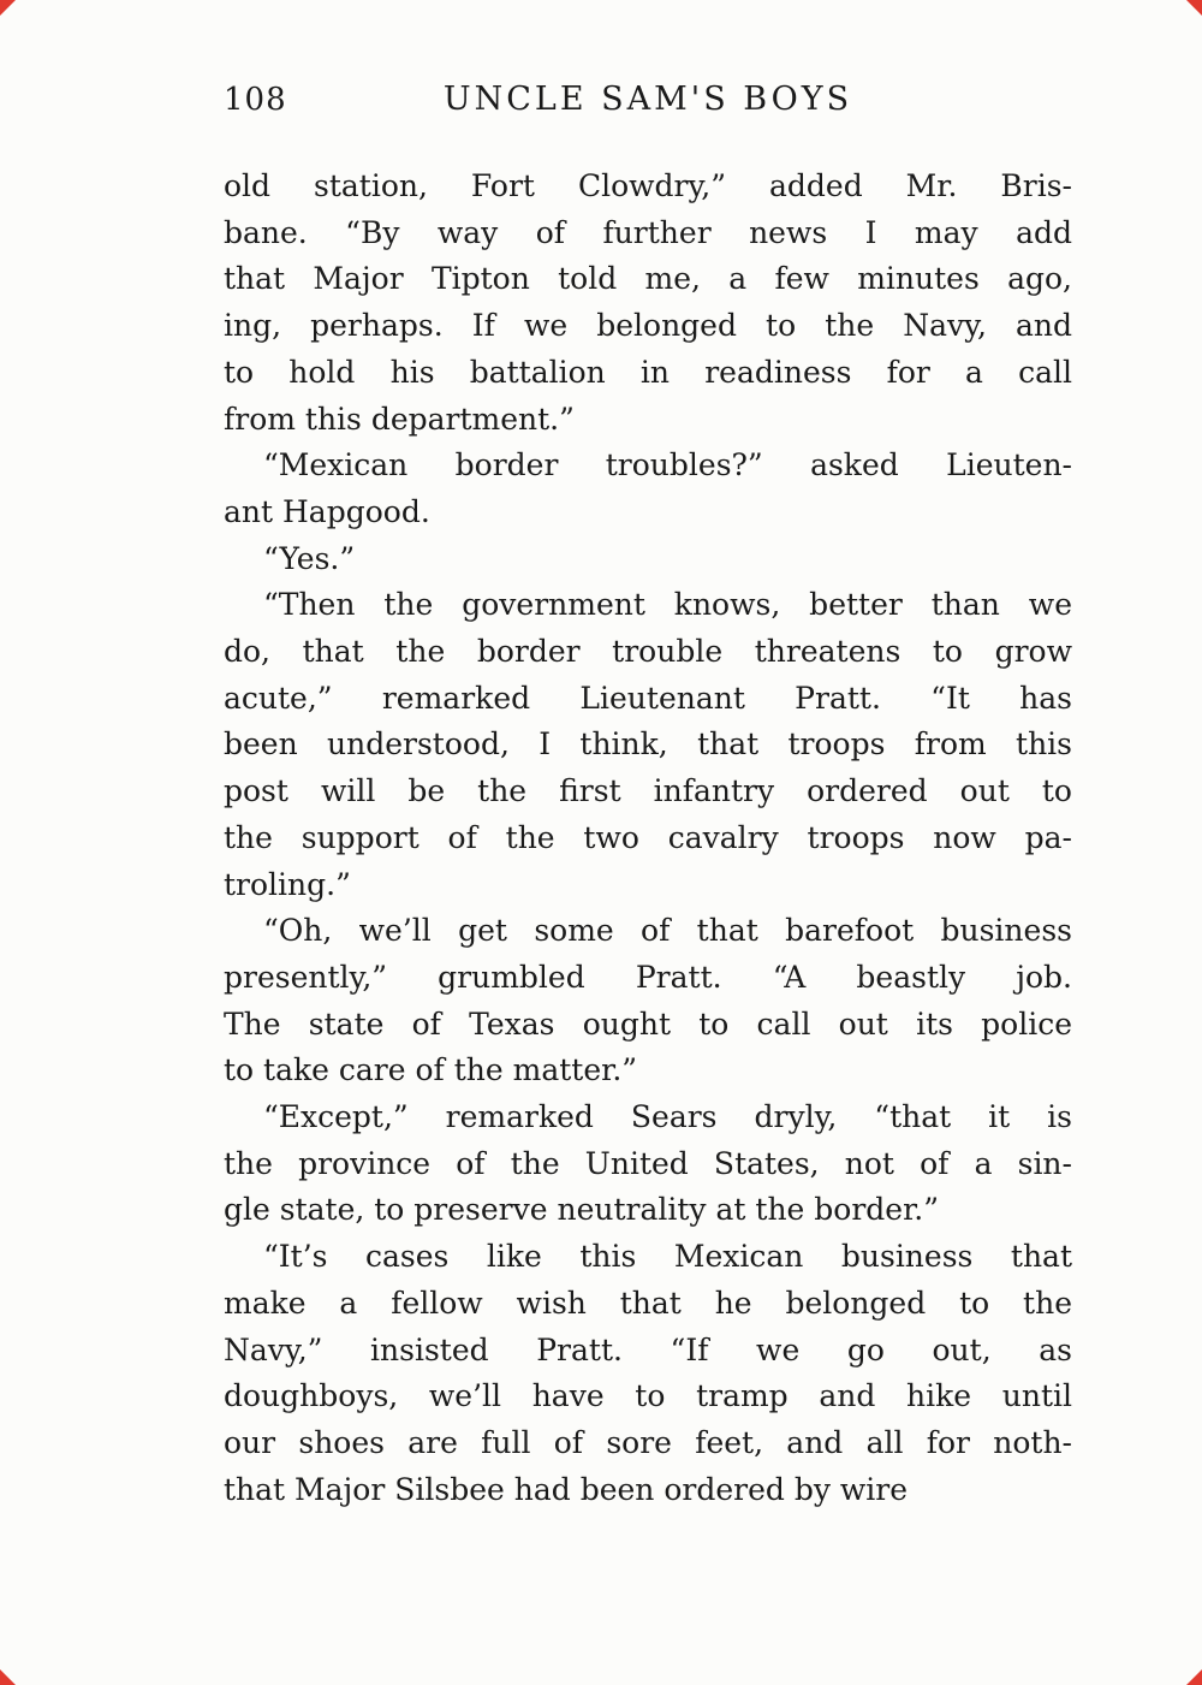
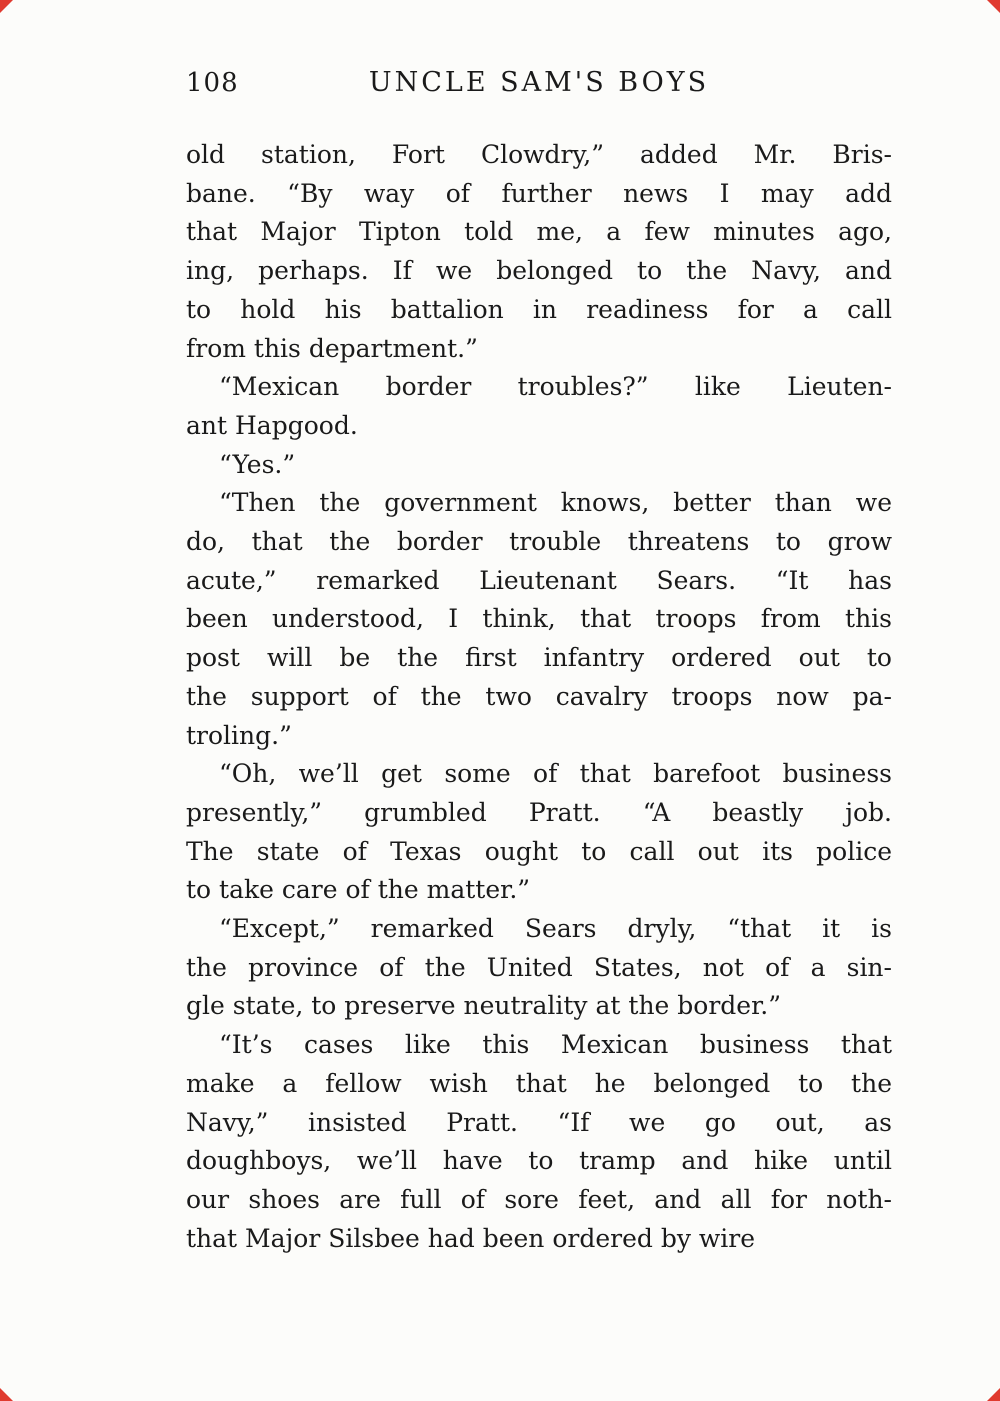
  108
  UNCLE SAM'S BOYS
  old station, Fort Clowdry,” added Mr. Bris-
  bane. “By way of further news I may add
  that Major Tipton told me, a few minutes ago,
  ing, perhaps. If we belonged to the Navy, and
  to hold his battalion in readiness for a call
  from this department.”
- “Mexican border troubles?” asked Lieuten-
+ “Mexican border troubles?” like Lieuten-
  ant Hapgood.
  “Yes.”
  “Then the government knows, better than we
  do, that the border trouble threatens to grow
- acute,” remarked Lieutenant Pratt. “It has
+ acute,” remarked Lieutenant Sears. “It has
  been understood, I think, that troops from this
  post will be the first infantry ordered out to
  the support of the two cavalry troops now pa-
  troling.”
  “Oh, we’ll get some of that barefoot business
  presently,” grumbled Pratt. “A beastly job.
  The state of Texas ought to call out its police
  to take care of the matter.”
  “Except,” remarked Sears dryly, “that it is
  the province of the United States, not of a sin-
  gle state, to preserve neutrality at the border.”
  “It’s cases like this Mexican business that
  make a fellow wish that he belonged to the
  Navy,” insisted Pratt. “If we go out, as
  doughboys, we’ll have to tramp and hike until
  our shoes are full of sore feet, and all for noth-
  that Major Silsbee had been ordered by wire
